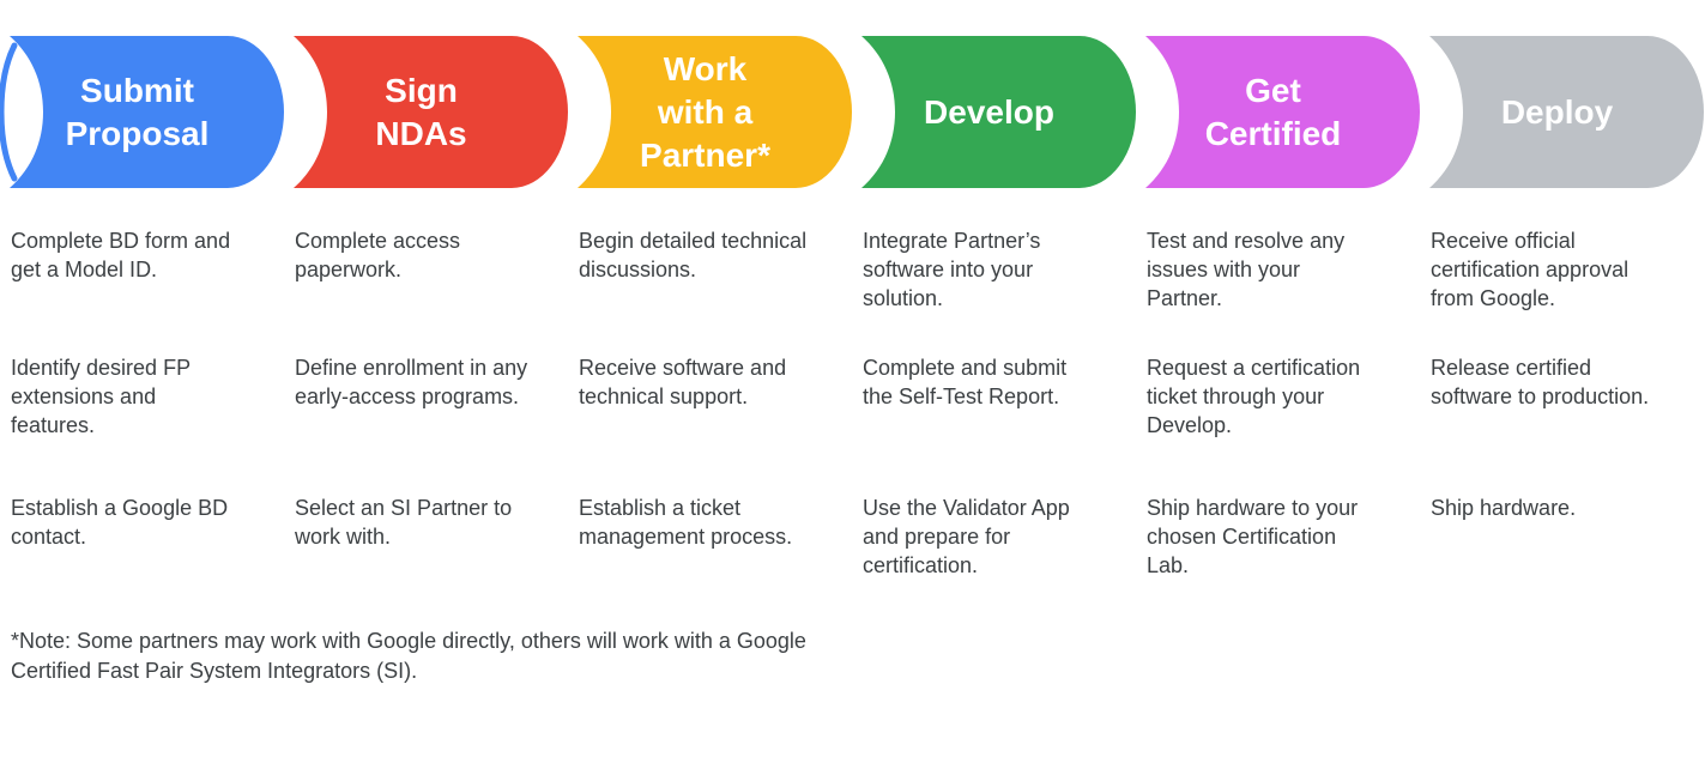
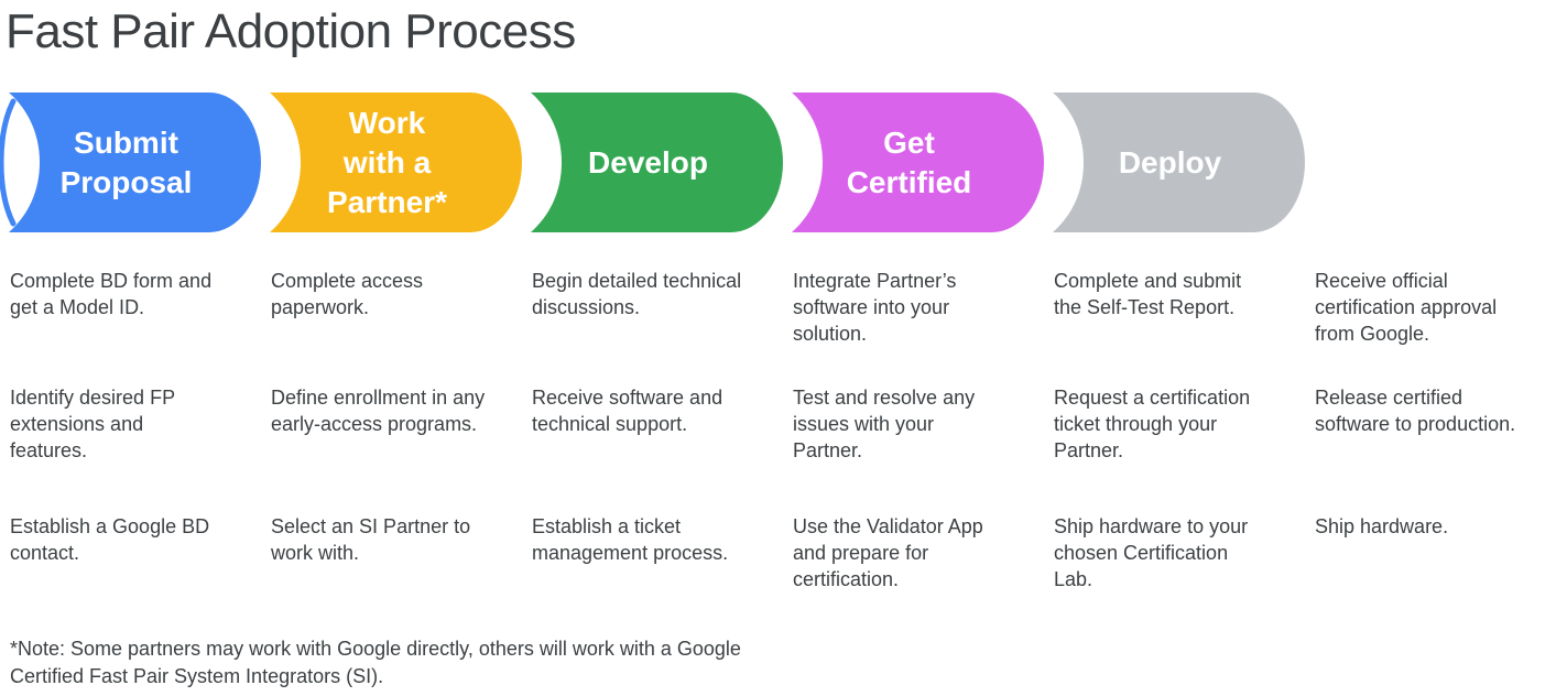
+ Fast Pair Adoption Process
  Submit
  Proposal
- Sign
- NDAs
  Work
  with a
  Partner*
  Develop
  Get
  Certified
  Deploy
  Complete BD form and get a Model ID.
  Identify desired FP extensions and features.
  Establish a Google BD contact.
  Complete access paperwork.
  Define enrollment in any early-access programs.
  Select an SI Partner to work with.
  Begin detailed technical discussions.
  Receive software and technical support.
  Establish a ticket management process.
  Integrate Partner’s software into your solution.
- Complete and submit the Self-Test Report.
+ Test and resolve any issues with your Partner.
  Use the Validator App and prepare for certification.
- Test and resolve any issues with your Partner.
+ Complete and submit the Self-Test Report.
- Request a certification ticket through your Develop.
+ Request a certification ticket through your Partner.
  Ship hardware to your chosen Certification Lab.
  Receive official certification approval from Google.
  Release certified software to production.
  Ship hardware.
  *Note: Some partners may work with Google directly, others will work with a Google Certified Fast Pair System Integrators (SI).
